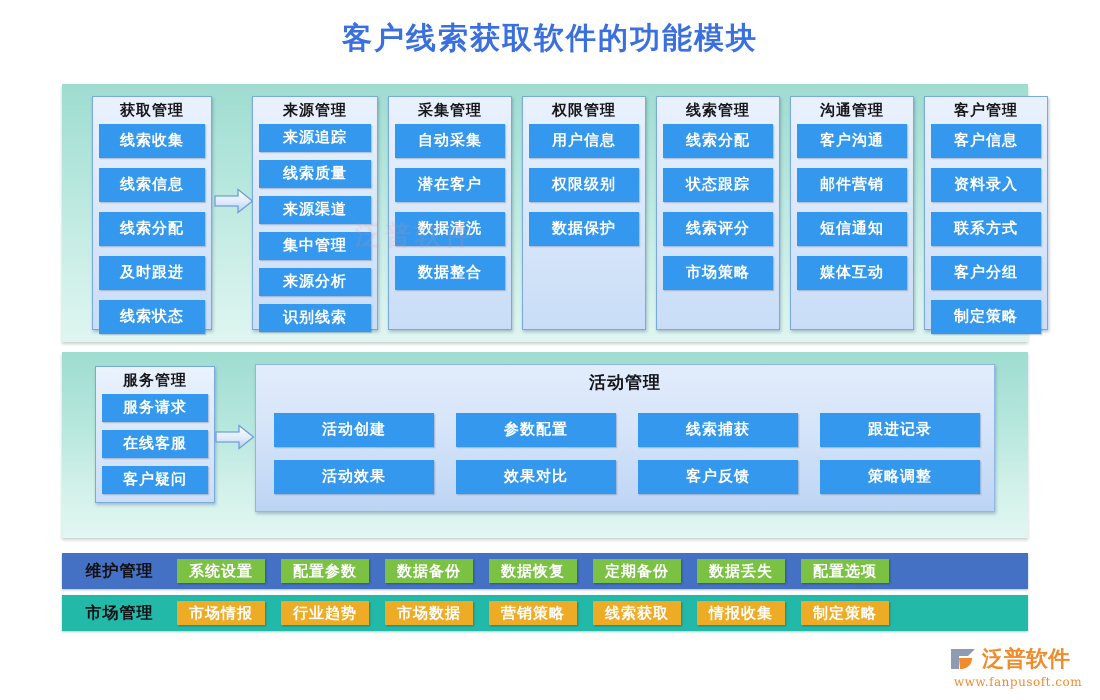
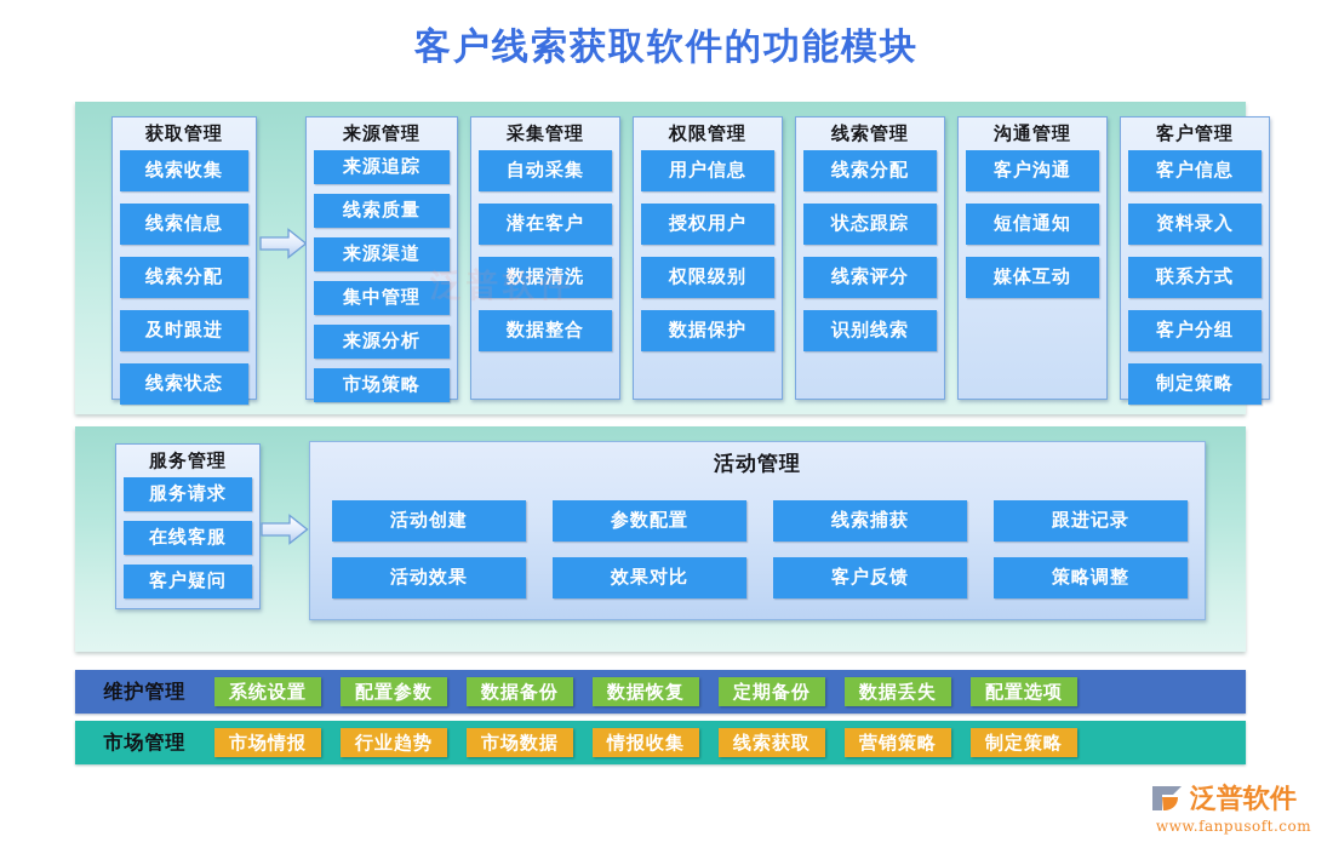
  客户线索获取软件的功能模块
  获取管理
  线索收集
  线索信息
  线索分配
  及时跟进
  线索状态
  来源管理
  来源追踪
  线索质量
  来源渠道
  集中管理
  来源分析
- 识别线索
+ 市场策略
  采集管理
  自动采集
  潜在客户
  数据清洗
  数据整合
  权限管理
  用户信息
+ 授权用户
  权限级别
  数据保护
  线索管理
  线索分配
  状态跟踪
  线索评分
- 市场策略
+ 识别线索
  沟通管理
  客户沟通
- 邮件营销
  短信通知
  媒体互动
  客户管理
  客户信息
  资料录入
  联系方式
  客户分组
  制定策略
  服务管理
  服务请求
  在线客服
  客户疑问
  活动管理
  活动创建
  参数配置
  线索捕获
  跟进记录
  活动效果
  效果对比
  客户反馈
  策略调整
  维护管理
  系统设置
  配置参数
  数据备份
  数据恢复
  定期备份
  数据丢失
  配置选项
  市场管理
  市场情报
  行业趋势
  市场数据
- 营销策略
+ 情报收集
  线索获取
- 情报收集
+ 营销策略
  制定策略
  泛普软件
  泛普软件
  www.fanpusoft.com
